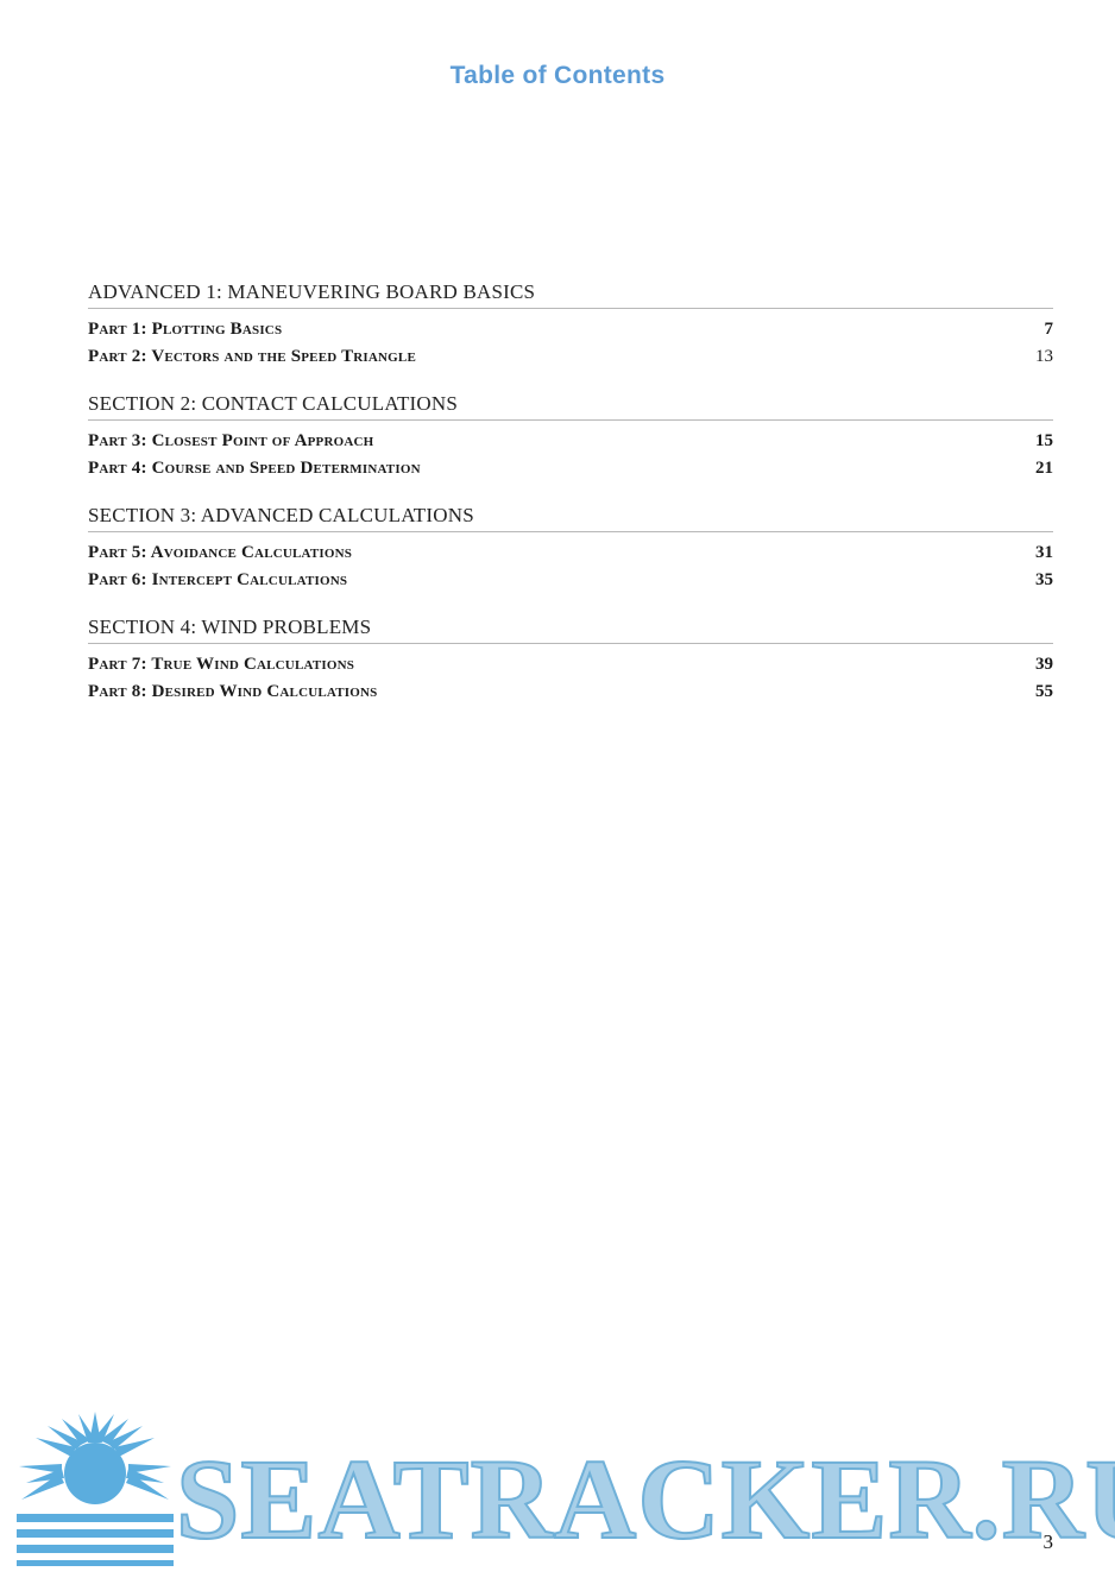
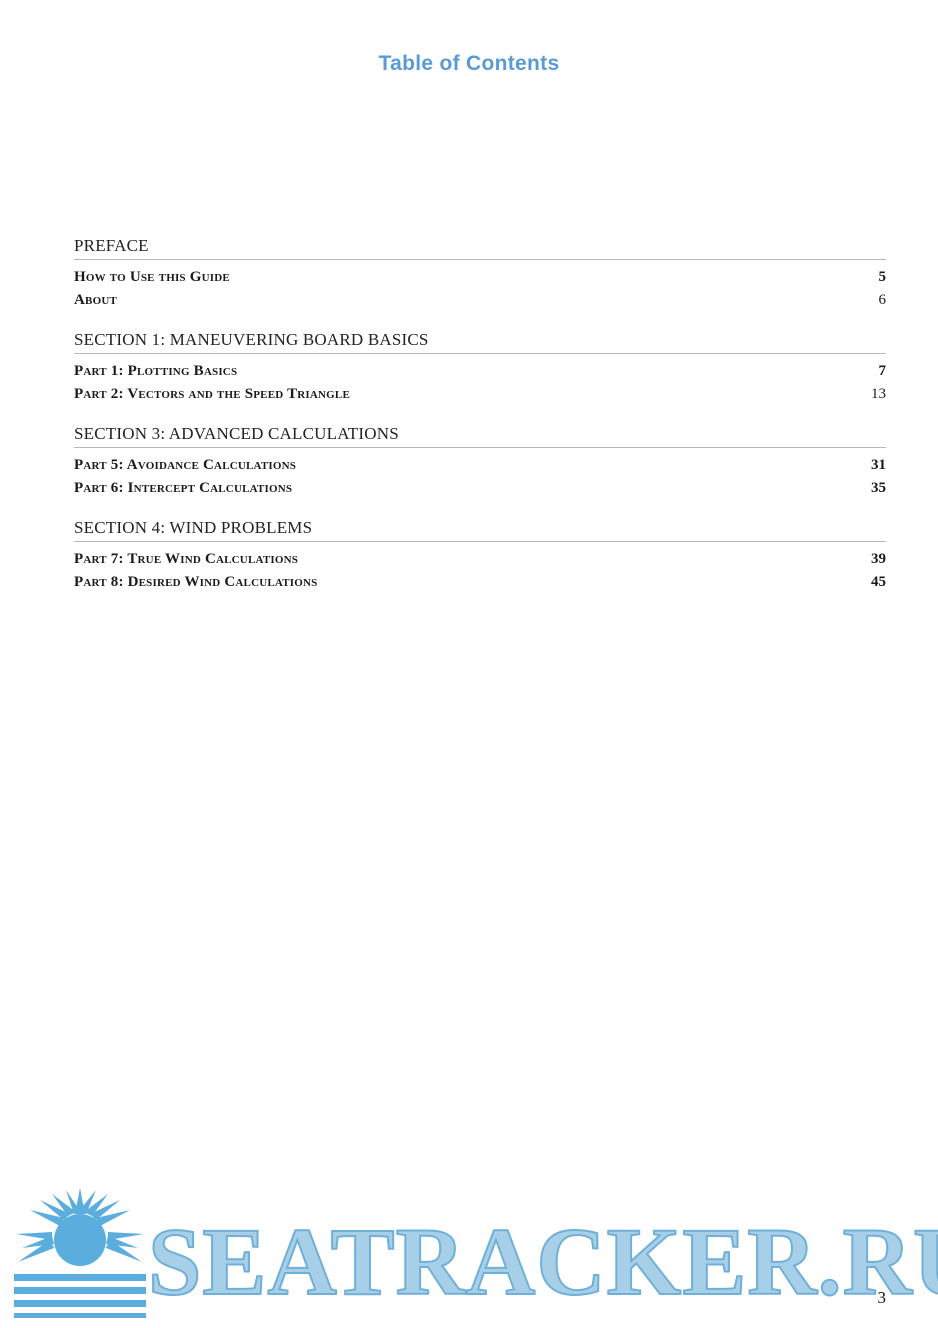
  Table of Contents
+ PREFACE
+ How to Use this Guide
+ 5
+ About
+ 6
- ADVANCED 1: MANEUVERING BOARD BASICS
+ SECTION 1: MANEUVERING BOARD BASICS
  Part 1: Plotting Basics
  7
  Part 2: Vectors and the Speed Triangle
  13
- SECTION 2: CONTACT CALCULATIONS
- Part 3: Closest Point of Approach
- 15
- Part 4: Course and Speed Determination
- 21
  SECTION 3: ADVANCED CALCULATIONS
  Part 5: Avoidance Calculations
  31
  Part 6: Intercept Calculations
  35
  SECTION 4: WIND PROBLEMS
  Part 7: True Wind Calculations
  39
  Part 8: Desired Wind Calculations
- 55
+ 45
  SEATRACKER.R
  3
